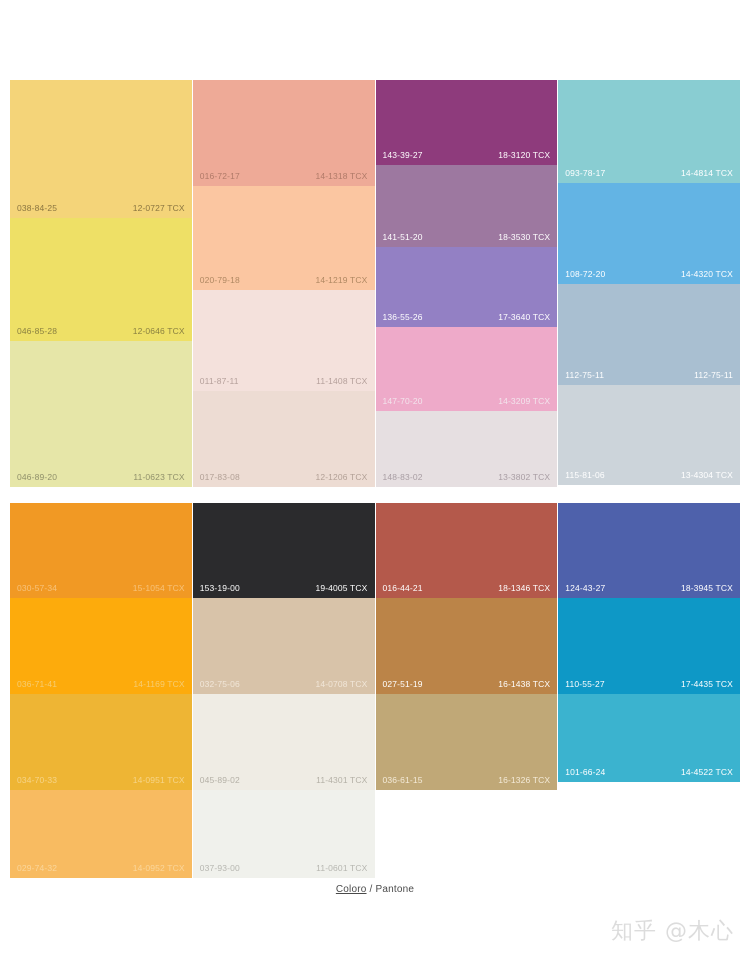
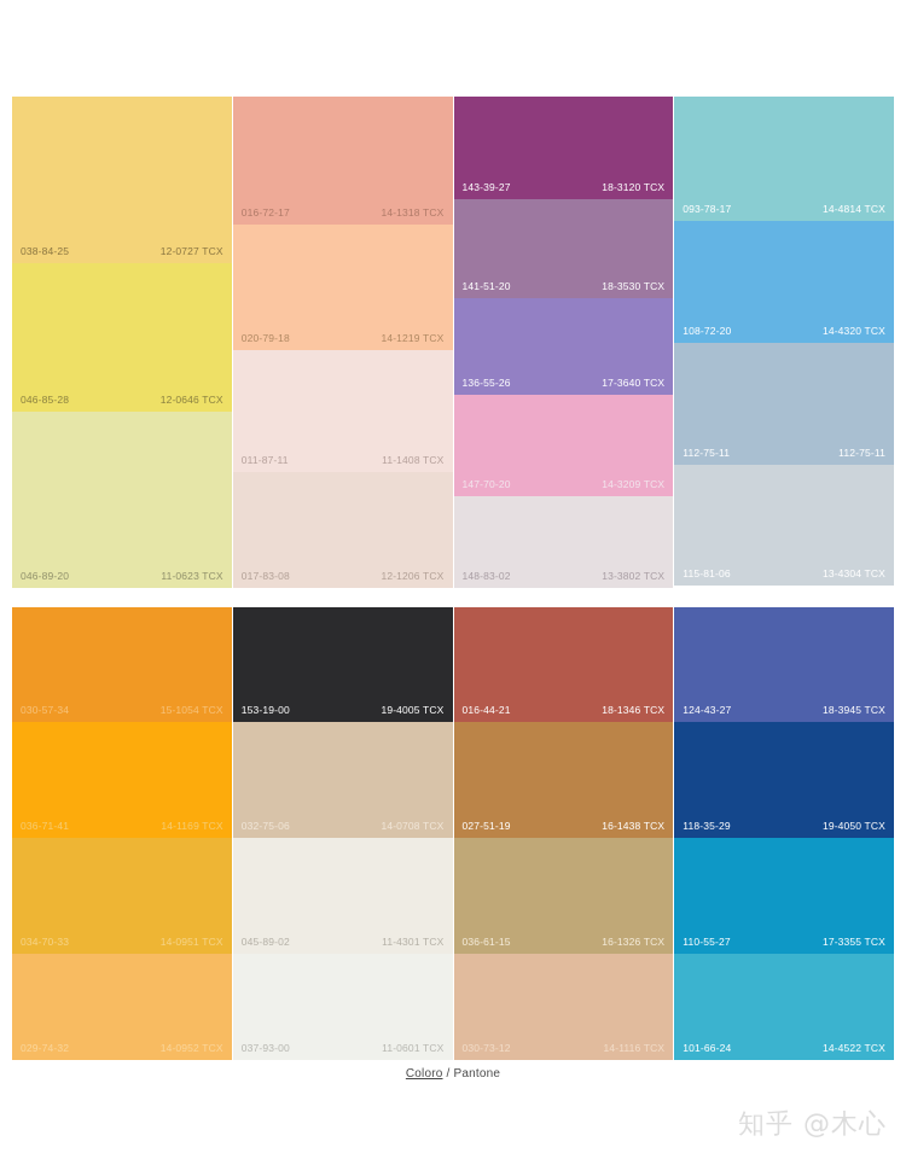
  038-84-25
  12-0727 TCX
  046-85-28
  12-0646 TCX
  046-89-20
  11-0623 TCX
  016-72-17
  14-1318 TCX
  020-79-18
  14-1219 TCX
  011-87-11
  11-1408 TCX
  017-83-08
  12-1206 TCX
  143-39-27
  18-3120 TCX
  141-51-20
  18-3530 TCX
  136-55-26
  17-3640 TCX
  147-70-20
  14-3209 TCX
  148-83-02
  13-3802 TCX
  093-78-17
  14-4814 TCX
  108-72-20
  14-4320 TCX
  112-75-11
  112-75-11
  115-81-06
  13-4304 TCX
  030-57-34
  15-1054 TCX
  036-71-41
  14-1169 TCX
  034-70-33
  14-0951 TCX
  029-74-32
  14-0952 TCX
  153-19-00
  19-4005 TCX
  032-75-06
  14-0708 TCX
  045-89-02
  11-4301 TCX
  037-93-00
  11-0601 TCX
  016-44-21
  18-1346 TCX
  027-51-19
  16-1438 TCX
  036-61-15
  16-1326 TCX
+ 030-73-12
+ 14-1116 TCX
  124-43-27
  18-3945 TCX
+ 118-35-29
+ 19-4050 TCX
  110-55-27
- 17-4435 TCX
+ 17-3355 TCX
  101-66-24
  14-4522 TCX
  Coloro / Pantone
  知乎 @木心
